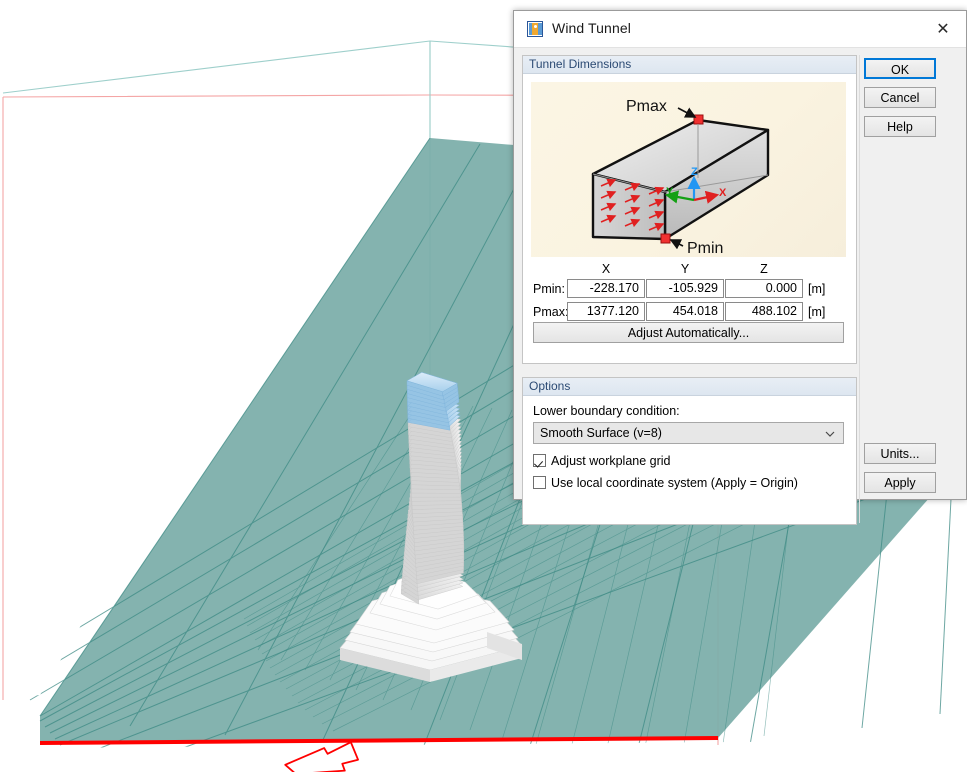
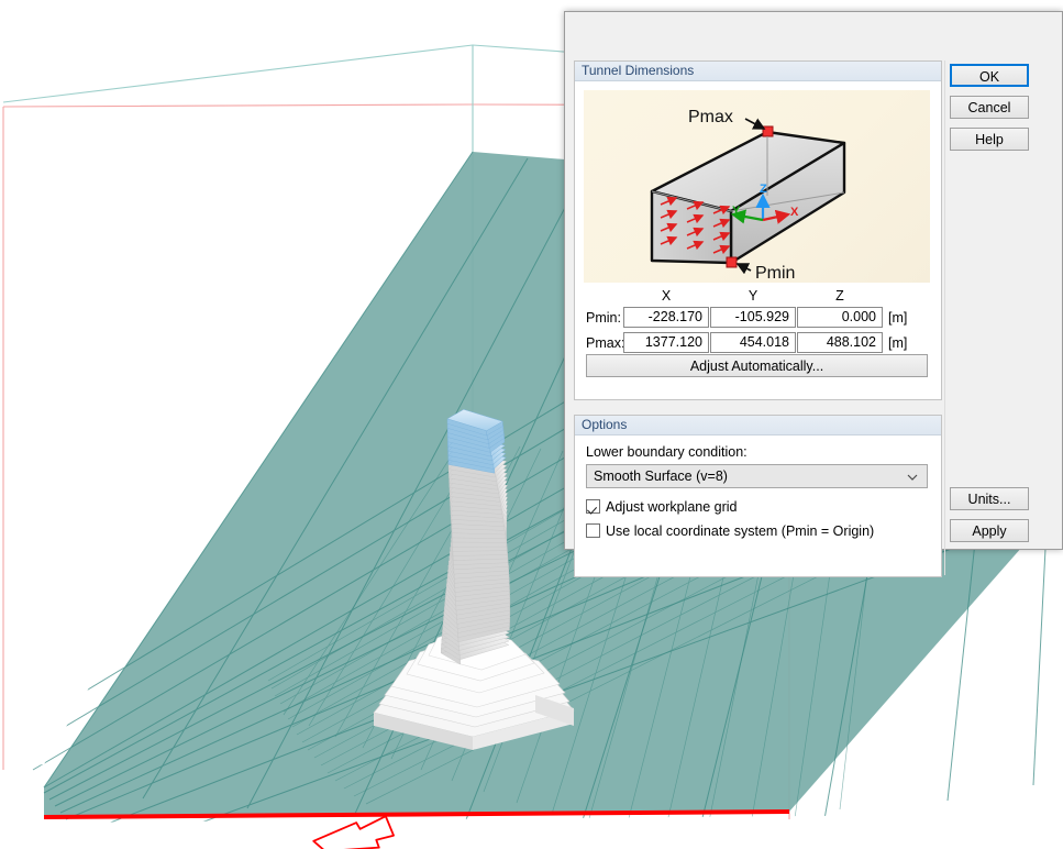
- Wind Tunnel
- ✕
  Tunnel Dimensions
  Z
  X
  Y
  Pmax
  Pmin
  X
  Y
  Z
  Pmin:
  -228.170
  -105.929
  0.000
  [m]
  Pmax
  1377.120
  454.018
  488.102
  [m]
  Adjust Automatically...
  Options
  Lower boundary condition:
  Smooth Surface (v=8)
  Adjust workplane grid
- Use local coordinate system (Apply = Origin)
+ Use local coordinate system (Pmin = Origin)
  OK
  Cancel
  Help
  Units...
  Apply
